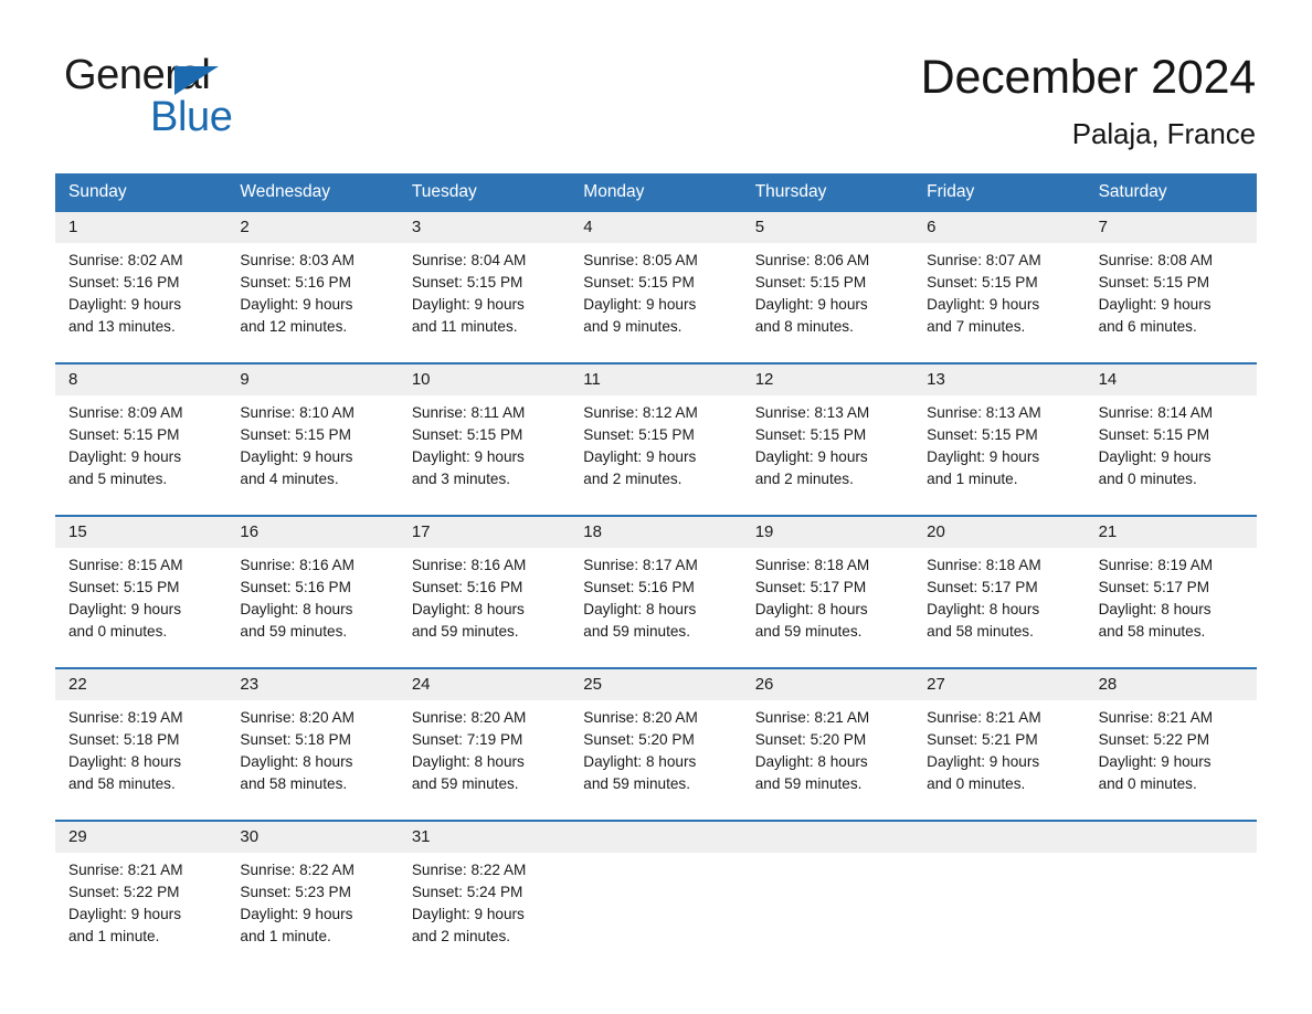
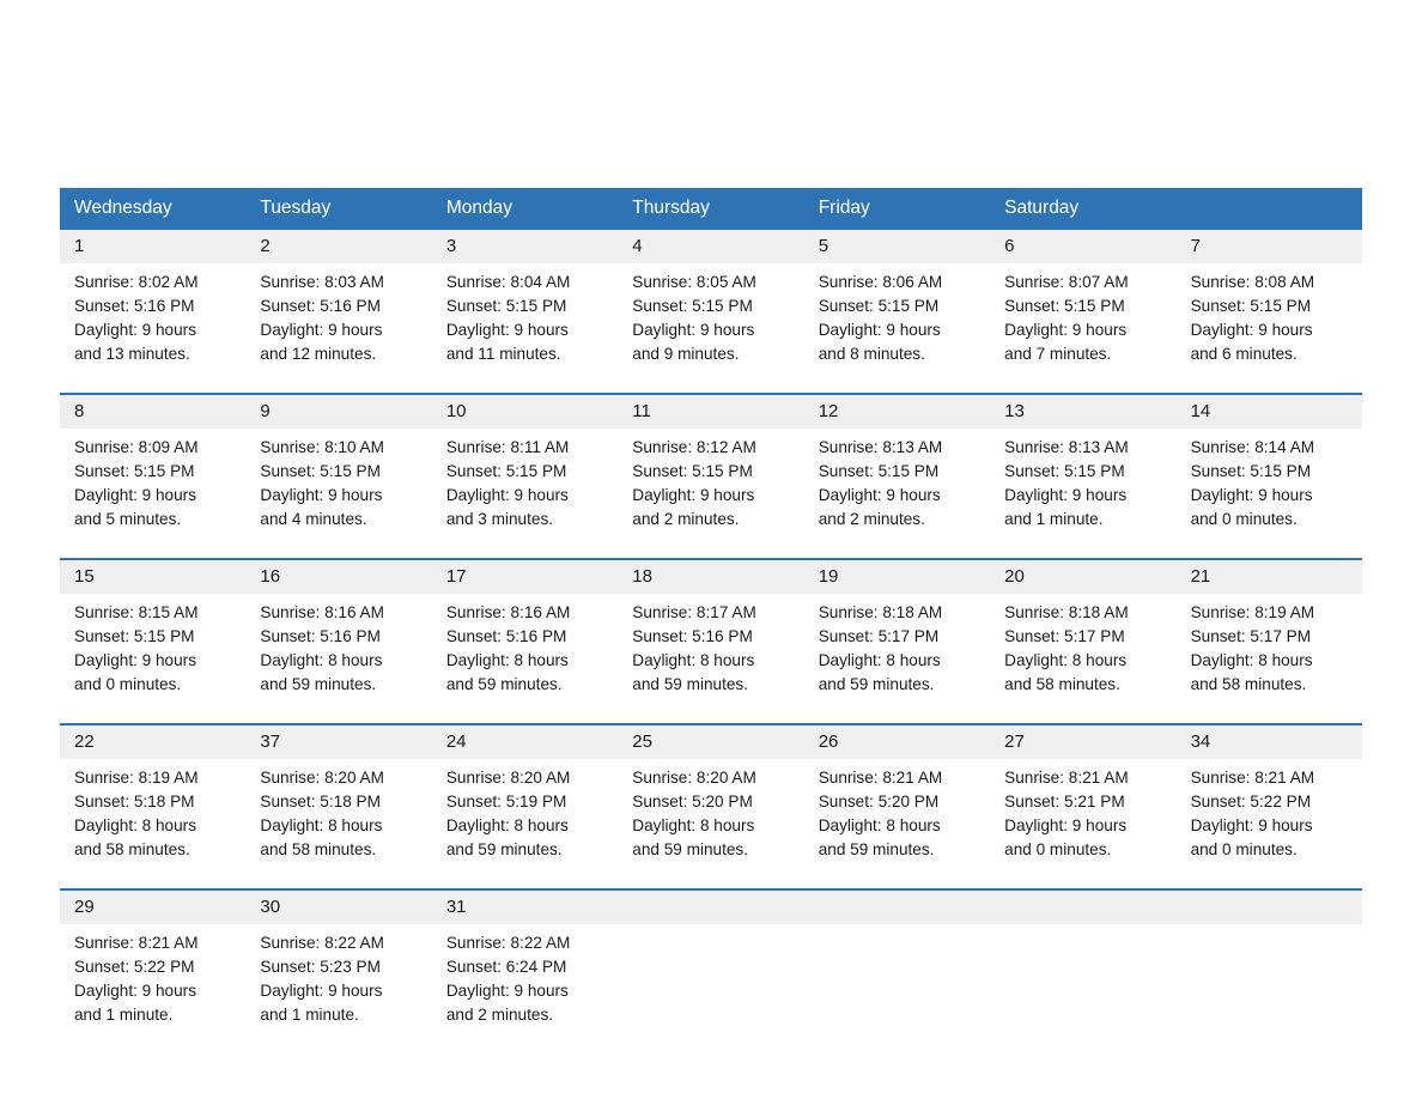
- General
- Blue
- December 2024
- Palaja, France
- Sunday
  Wednesday
  Tuesday
  Monday
  Thursday
  Friday
  Saturday
  1
  Sunrise: 8:02 AM
  Sunset: 5:16 PM
  Daylight: 9 hours
  and 13 minutes.
  2
  Sunrise: 8:03 AM
  Sunset: 5:16 PM
  Daylight: 9 hours
  and 12 minutes.
  3
  Sunrise: 8:04 AM
  Sunset: 5:15 PM
  Daylight: 9 hours
  and 11 minutes.
  4
  Sunrise: 8:05 AM
  Sunset: 5:15 PM
  Daylight: 9 hours
  and 9 minutes.
  5
  Sunrise: 8:06 AM
  Sunset: 5:15 PM
  Daylight: 9 hours
  and 8 minutes.
  6
  Sunrise: 8:07 AM
  Sunset: 5:15 PM
  Daylight: 9 hours
  and 7 minutes.
  7
  Sunrise: 8:08 AM
  Sunset: 5:15 PM
  Daylight: 9 hours
  and 6 minutes.
  8
  Sunrise: 8:09 AM
  Sunset: 5:15 PM
  Daylight: 9 hours
  and 5 minutes.
  9
  Sunrise: 8:10 AM
  Sunset: 5:15 PM
  Daylight: 9 hours
  and 4 minutes.
  10
  Sunrise: 8:11 AM
  Sunset: 5:15 PM
  Daylight: 9 hours
  and 3 minutes.
  11
  Sunrise: 8:12 AM
  Sunset: 5:15 PM
  Daylight: 9 hours
  and 2 minutes.
  12
  Sunrise: 8:13 AM
  Sunset: 5:15 PM
  Daylight: 9 hours
  and 2 minutes.
  13
  Sunrise: 8:13 AM
  Sunset: 5:15 PM
  Daylight: 9 hours
  and 1 minute.
  14
  Sunrise: 8:14 AM
  Sunset: 5:15 PM
  Daylight: 9 hours
  and 0 minutes.
  15
  Sunrise: 8:15 AM
  Sunset: 5:15 PM
  Daylight: 9 hours
  and 0 minutes.
  16
  Sunrise: 8:16 AM
  Sunset: 5:16 PM
  Daylight: 8 hours
  and 59 minutes.
  17
  Sunrise: 8:16 AM
  Sunset: 5:16 PM
  Daylight: 8 hours
  and 59 minutes.
  18
  Sunrise: 8:17 AM
  Sunset: 5:16 PM
  Daylight: 8 hours
  and 59 minutes.
  19
  Sunrise: 8:18 AM
  Sunset: 5:17 PM
  Daylight: 8 hours
  and 59 minutes.
  20
  Sunrise: 8:18 AM
  Sunset: 5:17 PM
  Daylight: 8 hours
  and 58 minutes.
  21
  Sunrise: 8:19 AM
  Sunset: 5:17 PM
  Daylight: 8 hours
  and 58 minutes.
  22
  Sunrise: 8:19 AM
  Sunset: 5:18 PM
  Daylight: 8 hours
  and 58 minutes.
- 23
+ 37
  Sunrise: 8:20 AM
  Sunset: 5:18 PM
  Daylight: 8 hours
  and 58 minutes.
  24
  Sunrise: 8:20 AM
- Sunset: 7:19 PM
+ Sunset: 5:19 PM
  Daylight: 8 hours
  and 59 minutes.
  25
  Sunrise: 8:20 AM
  Sunset: 5:20 PM
  Daylight: 8 hours
  and 59 minutes.
  26
  Sunrise: 8:21 AM
  Sunset: 5:20 PM
  Daylight: 8 hours
  and 59 minutes.
  27
  Sunrise: 8:21 AM
  Sunset: 5:21 PM
  Daylight: 9 hours
  and 0 minutes.
- 28
+ 34
  Sunrise: 8:21 AM
  Sunset: 5:22 PM
  Daylight: 9 hours
  and 0 minutes.
  29
  Sunrise: 8:21 AM
  Sunset: 5:22 PM
  Daylight: 9 hours
  and 1 minute.
  30
  Sunrise: 8:22 AM
  Sunset: 5:23 PM
  Daylight: 9 hours
  and 1 minute.
  31
  Sunrise: 8:22 AM
- Sunset: 5:24 PM
+ Sunset: 6:24 PM
  Daylight: 9 hours
  and 2 minutes.
